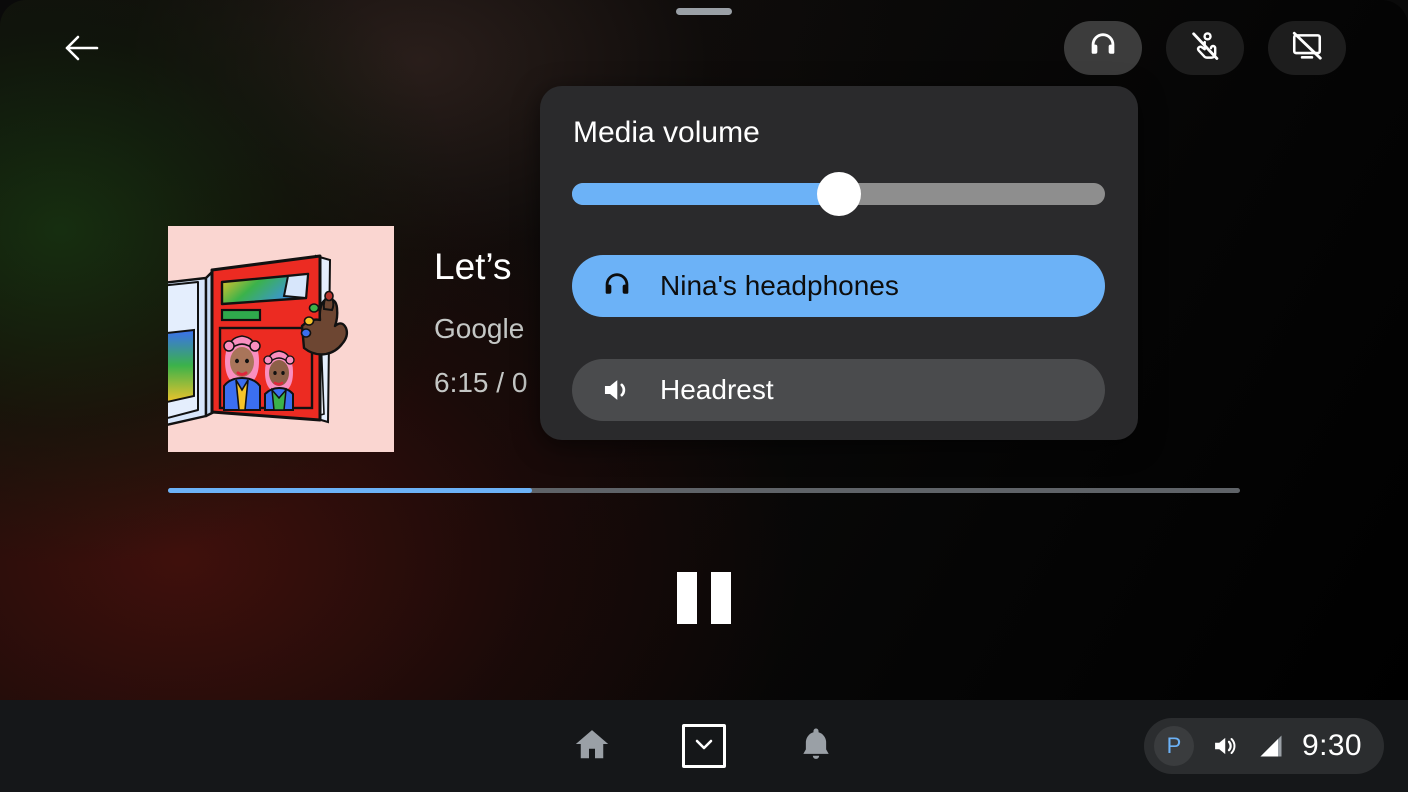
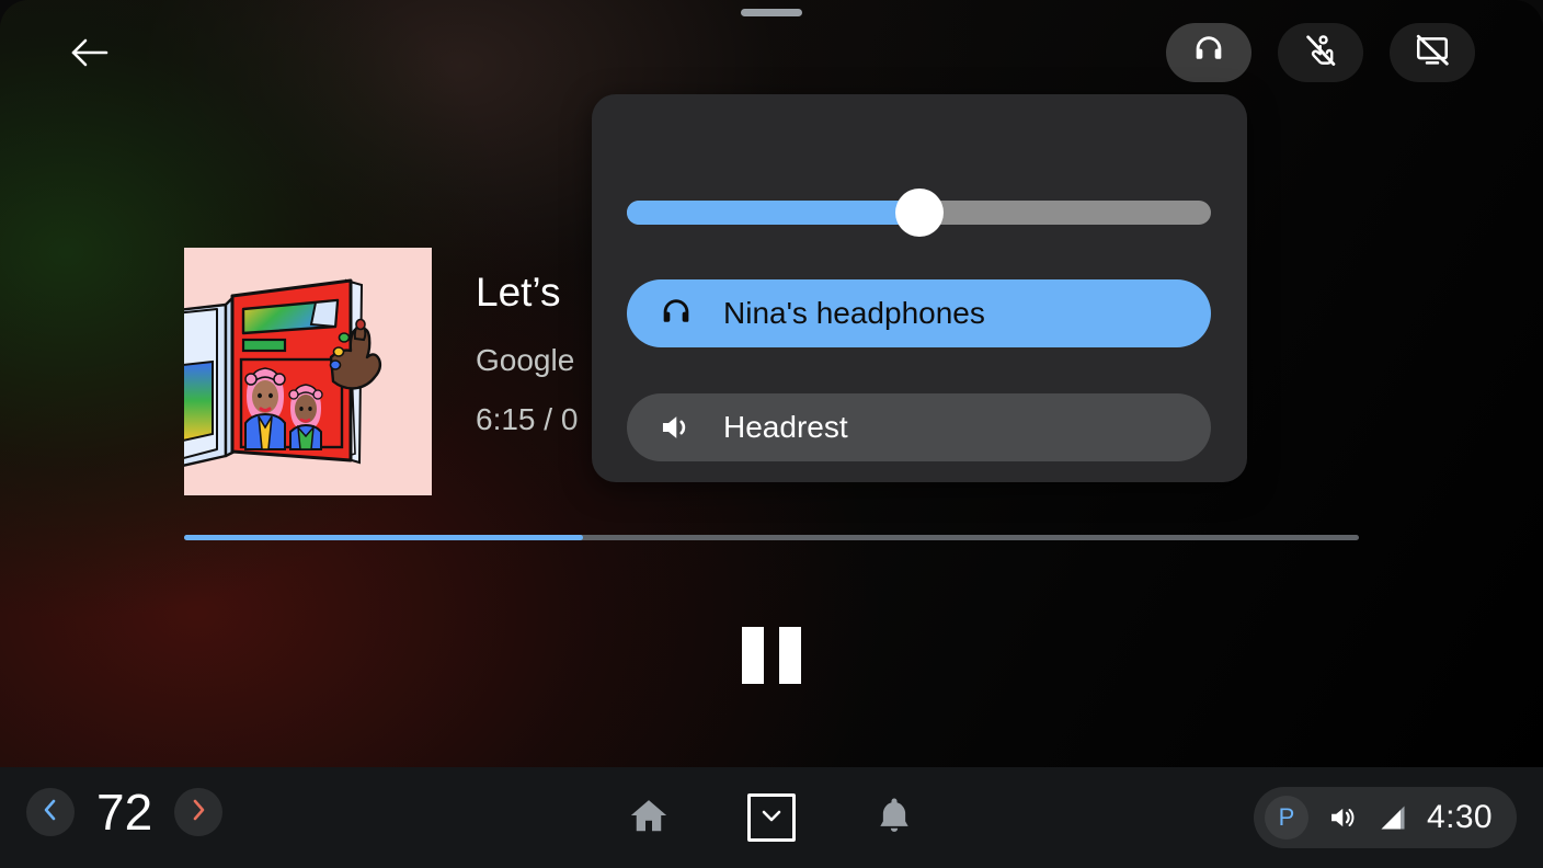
  Let’s
  Google
  6:15 / 0
- Media volume
  Nina's headphones
  Headrest
+ 72
  P
- 9:30
+ 4:30
